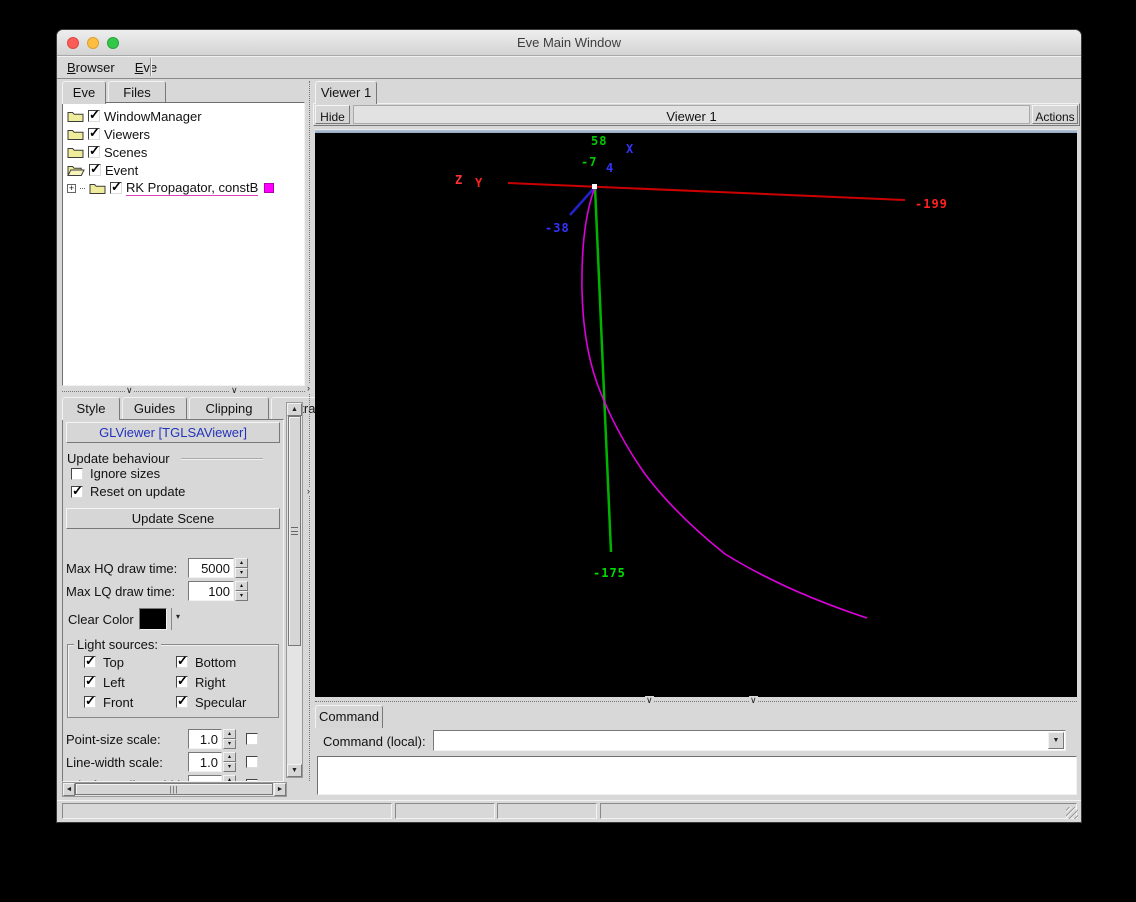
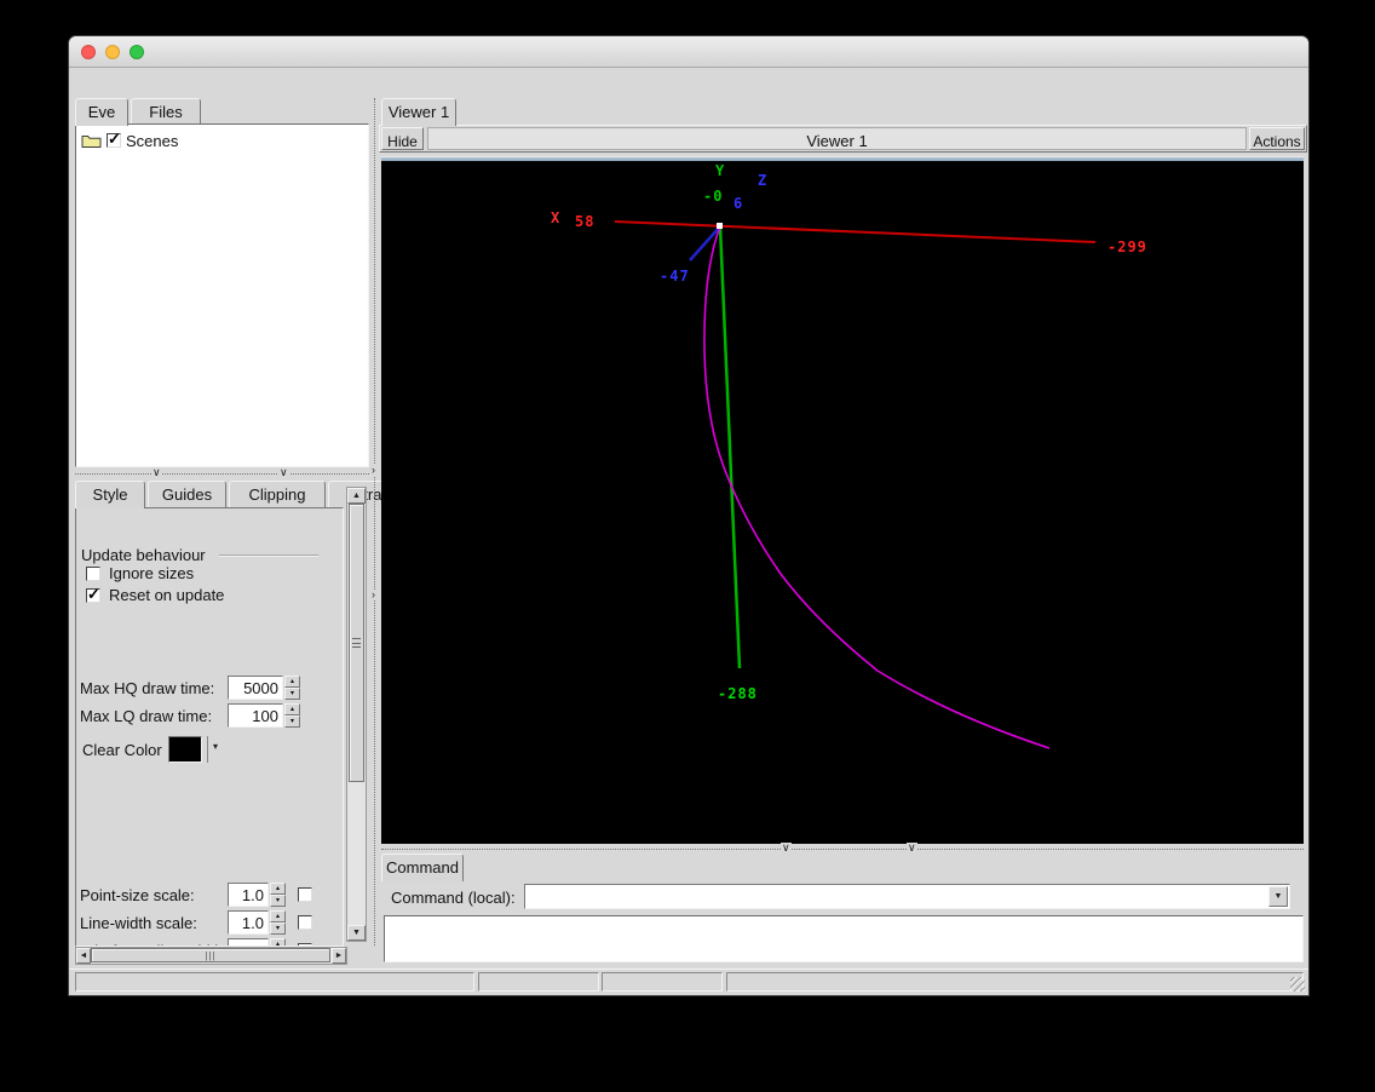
- Eve Main Window
- Browser Eve
  Eve
  Files
- WindowManager
- Viewers
  Scenes
- Event
- +
- RK Propagator, constB
  ∨
  ∨
  Style
  Guides
  Clipping
- GLViewer [TGLSAViewer]
  Update behaviour
  Ignore sizes
  Reset on update
- Update Scene
  Max HQ draw time:
  5000
  Max LQ draw time:
  100
  Clear Color
  ▾
- Light sources:
- Top
- Bottom
- Left
- Right
- Front
- Specular
  Point-size scale:
  1.0
  Line-width scale:
  1.0
  |||
  ›
  ›
  Viewer 1
  Hide
  Viewer 1
  Actions
- Z
+ X
- Y
+ 58
- -199
+ -299
- 58
+ Y
- -7
+ -0
- -175
+ -288
- X
+ Z
- 4
+ 6
- -38
+ -47
  ∨
  ∨
  Command
  Command (local):
